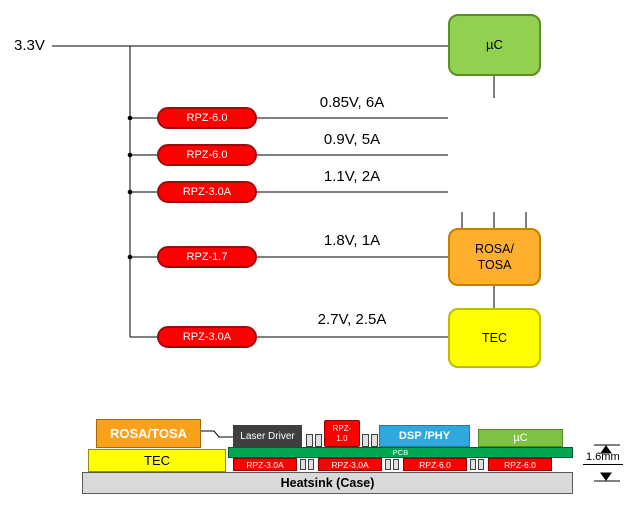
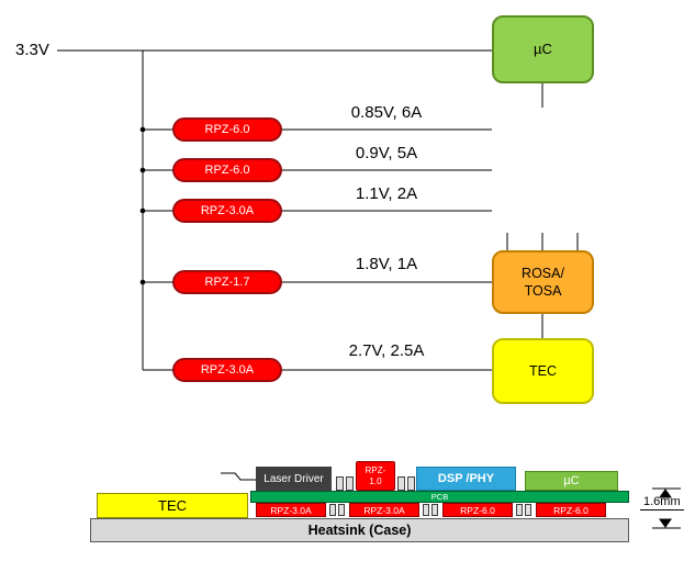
  3.3V
  RPZ-6.0
  RPZ-6.0
  RPZ-3.0A
  RPZ-1.7
  RPZ-3.0A
  0.85V, 6A
  0.9V, 5A
  1.1V, 2A
  1.8V, 1A
  2.7V, 2.5A
  µC
  ROSA/
  TOSA
  TEC
- ROSA/TOSA
  TEC
  Laser Driver
  RPZ-
  1.0
  DSP /PHY
  µC
  PCB
  RPZ-3.0A
  RPZ-3.0A
  RPZ-6.0
  RPZ-6.0
  Heatsink (Case)
  1.6mm
